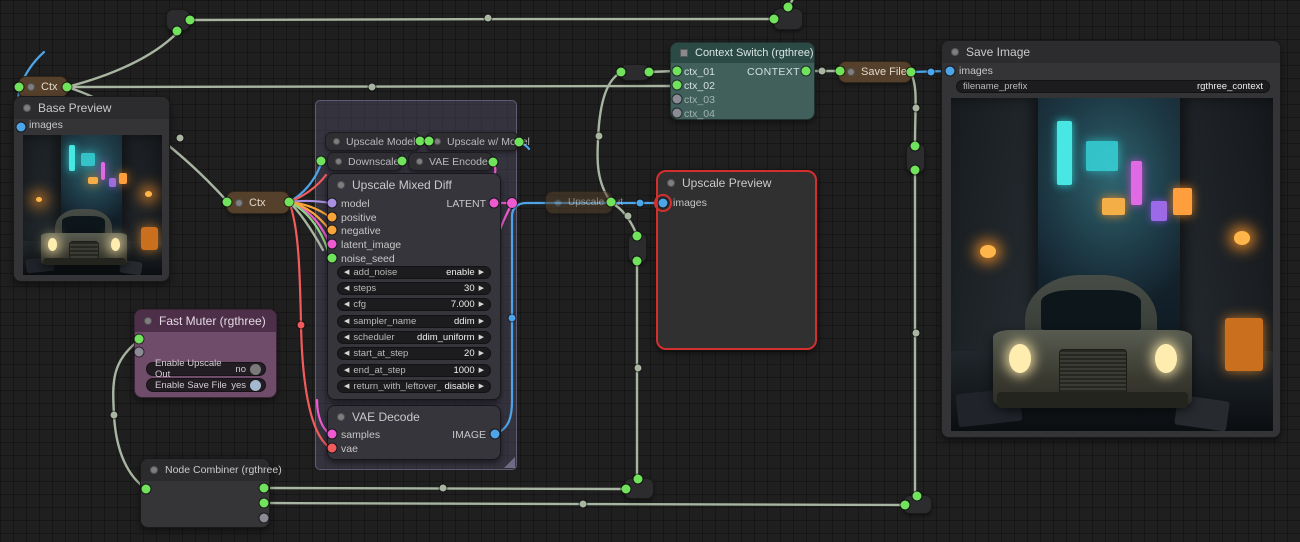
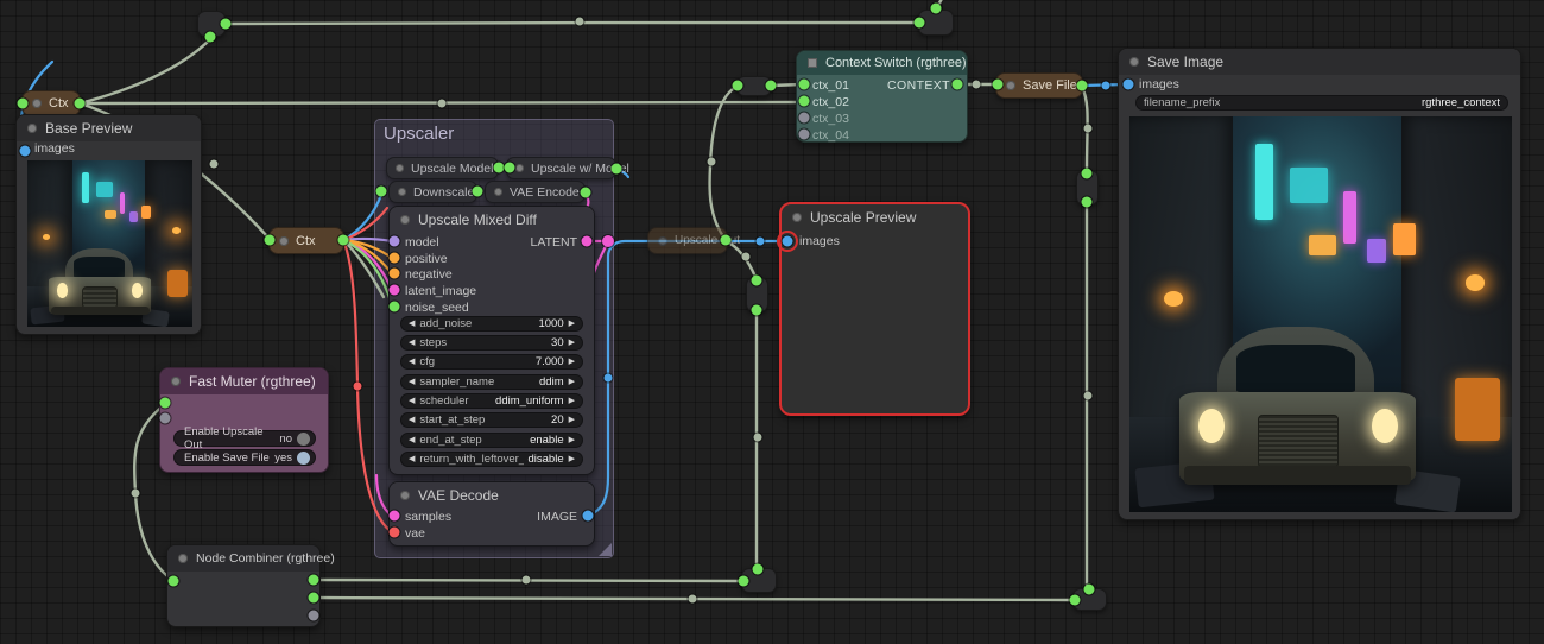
+ Upscaler
  Ctx
  Base Preview
  images
  Ctx
  Upscale Model
  Upscale w/ Moel
  Downscale
  VAE Encode
  Upscale Mixed Diff
  model
  positive
  negative
  latent_image
  noise_seed
  LATENT
  add_noise
- enable
+ 1000
  steps
  30
  cfg
  7.000
  sampler_name
  ddim
  scheduler
  ddim_uniform
  start_at_step
  20
  end_at_step
- 1000
+ enable
  return_with_leftover_
  disable
  VAE Decode
  samples
  vae
  IMAGE
  Fast Muter (rgthree)
  Enable Upscale Out
  no
  Enable Save File
  yes
  Node Combiner (rgthree)
  Context Switch (rgthree)
  ctx_01
  ctx_02
  ctx_03
  ctx_04
  CONTEXT
  Save File
  Upscaleut
  Upscale Preview
  images
  Save Image
  images
  filename_prefix
  rgthree_context
